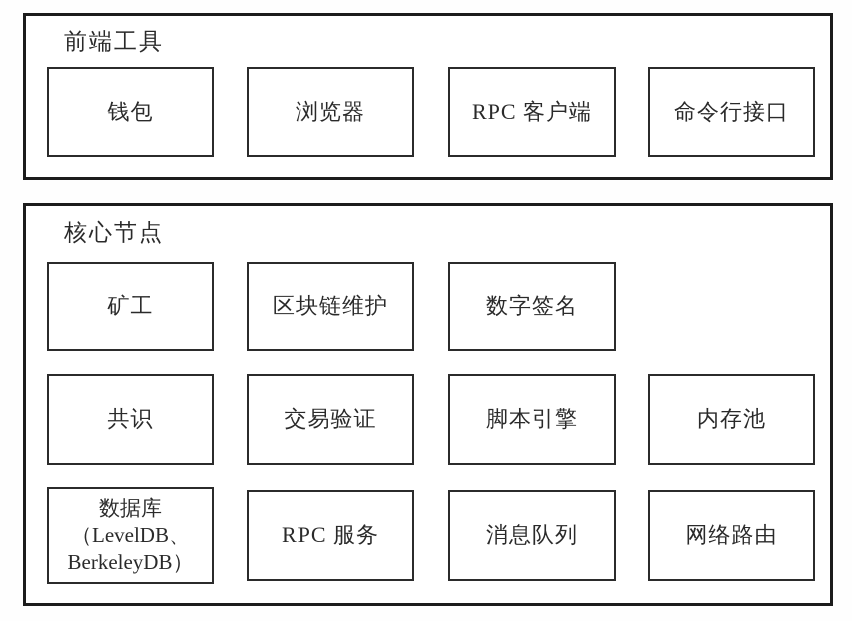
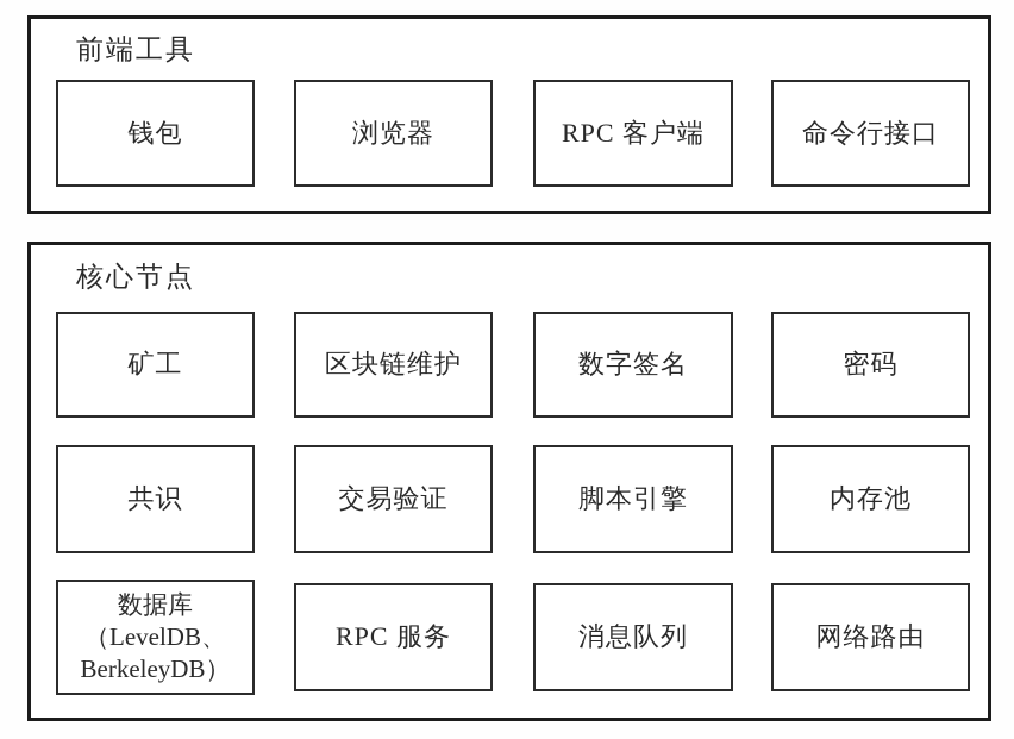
  前端工具
  钱包
  浏览器
  RPC 客户端
  命令行接口
  核心节点
  矿工
  区块链维护
  数字签名
+ 密码
  共识
  交易验证
  脚本引擎
  内存池
  数据库
  （LevelDB、
  BerkeleyDB）
  RPC 服务
  消息队列
  网络路由
